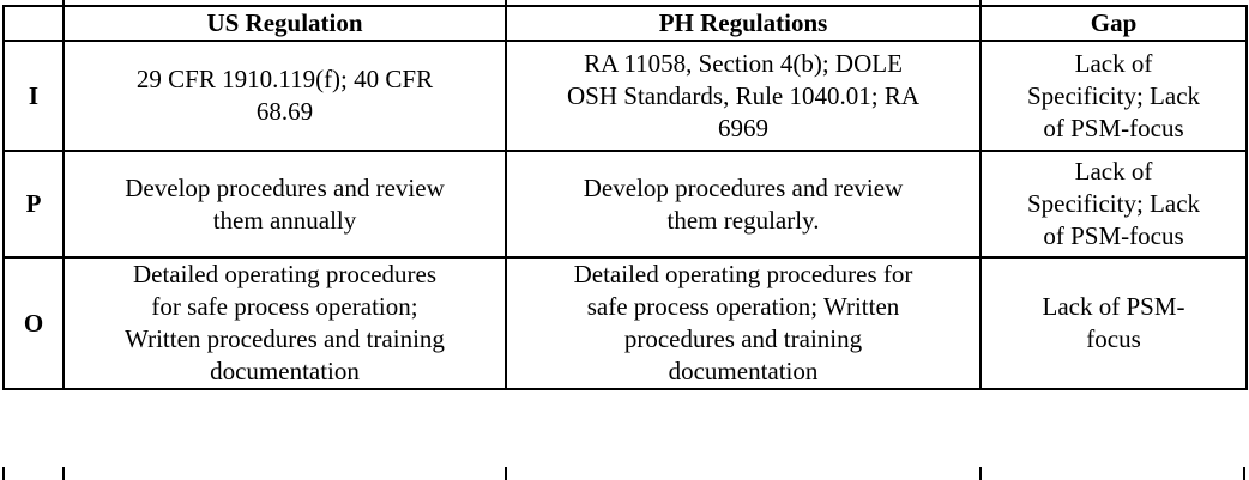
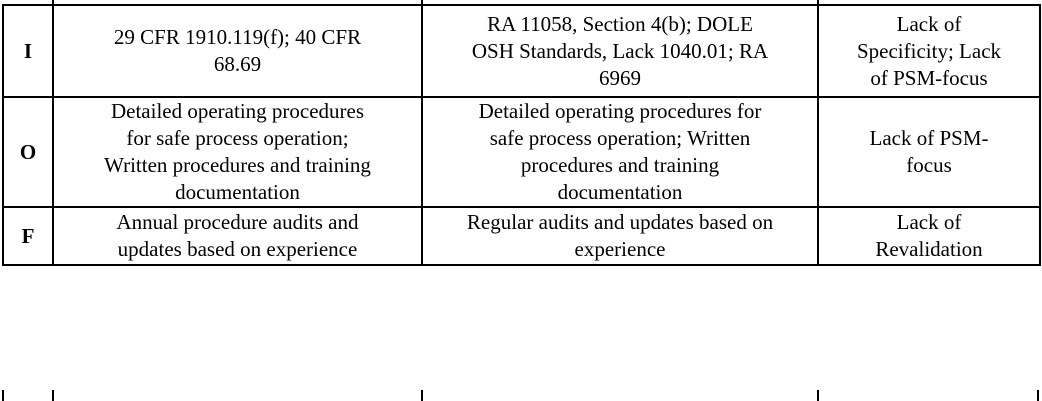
- 	US Regulation	PH Regulations	Gap
- I	29 CFR 1910.119(f); 40 CFR 68.69	RA 11058, Section 4(b); DOLE OSH Standards, Rule 1040.01; RA 6969	Lack of Specificity; Lack of PSM-focus
+ I	29 CFR 1910.119(f); 40 CFR 68.69	RA 11058, Section 4(b); DOLE OSH Standards, Lack 1040.01; RA 6969	Lack of Specificity; Lack of PSM-focus
- P	Develop procedures and review them annually	Develop procedures and review them regularly.	Lack of Specificity; Lack of PSM-focus
  O	Detailed operating procedures for safe process operation; Written procedures and training documentation	Detailed operating procedures for safe process operation; Written procedures and training documentation	Lack of PSM- focus
+ F	Annual procedure audits and updates based on experience	Regular audits and updates based on experience	Lack of Revalidation
